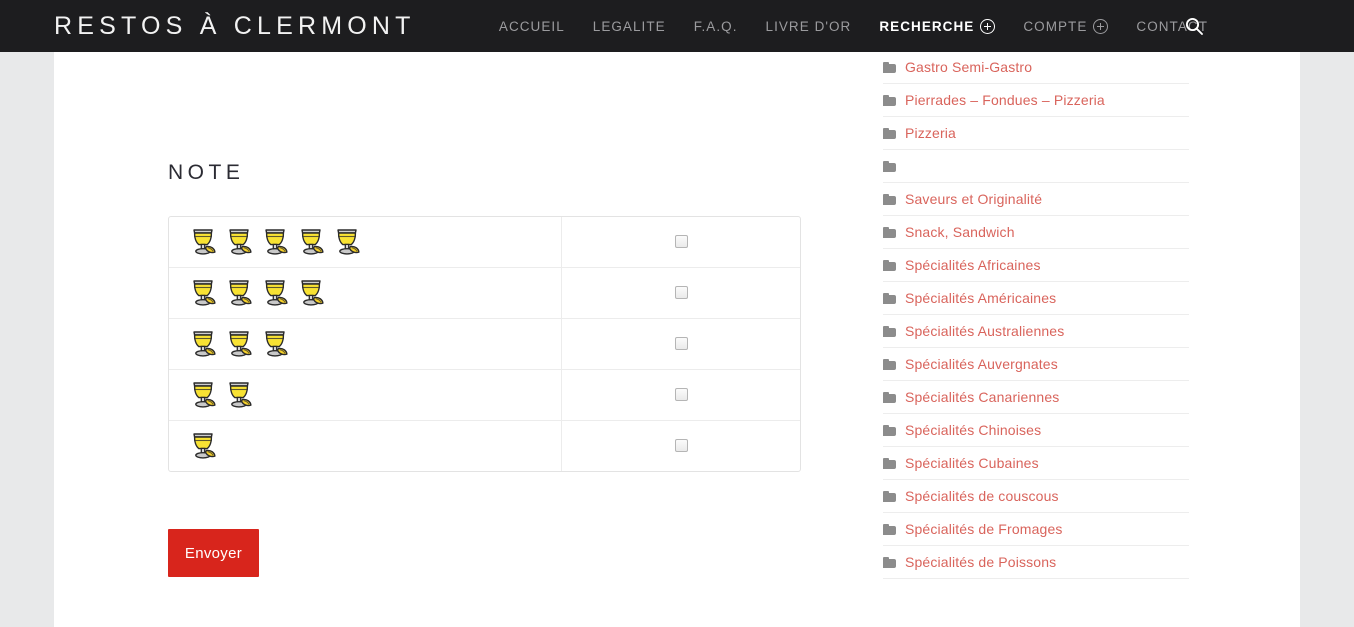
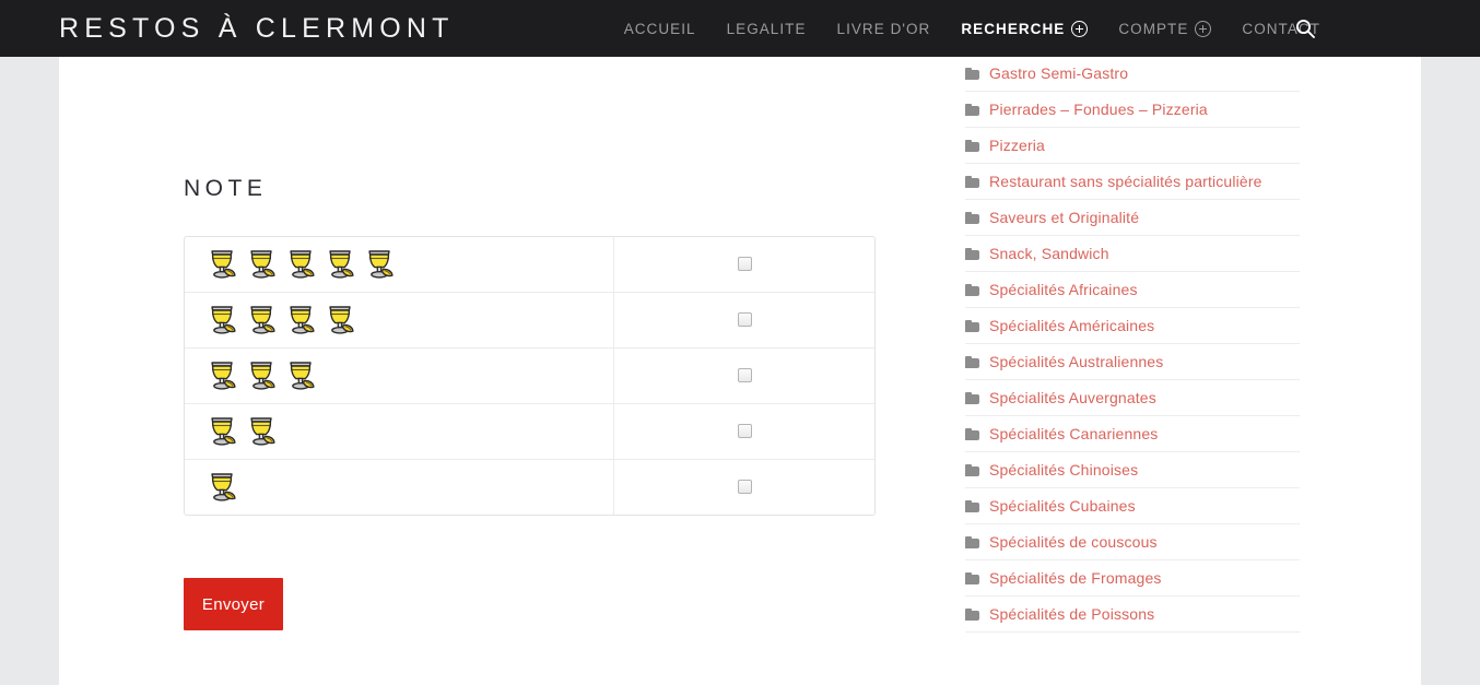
  RESTOS À CLERMONT
  ACCUEIL
  LEGALITE
- F.A.Q.
  LIVRE D'OR
  RECHERCHE
  COMPTE
  CONTACT
  NOTE
  Envoyer
  Gastro Semi-Gastro
  Pierrades – Fondues – Pizzeria
  Pizzeria
+ Restaurant sans spécialités particulière
  Saveurs et Originalité
  Snack, Sandwich
  Spécialités Africaines
  Spécialités Américaines
  Spécialités Australiennes
  Spécialités Auvergnates
  Spécialités Canariennes
  Spécialités Chinoises
  Spécialités Cubaines
  Spécialités de couscous
  Spécialités de Fromages
  Spécialités de Poissons
